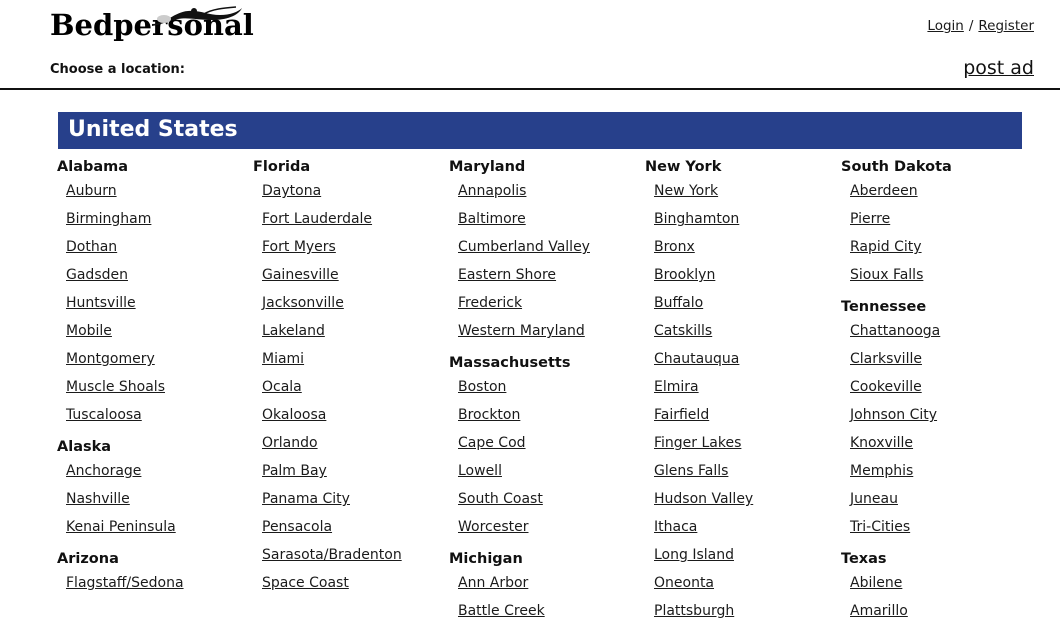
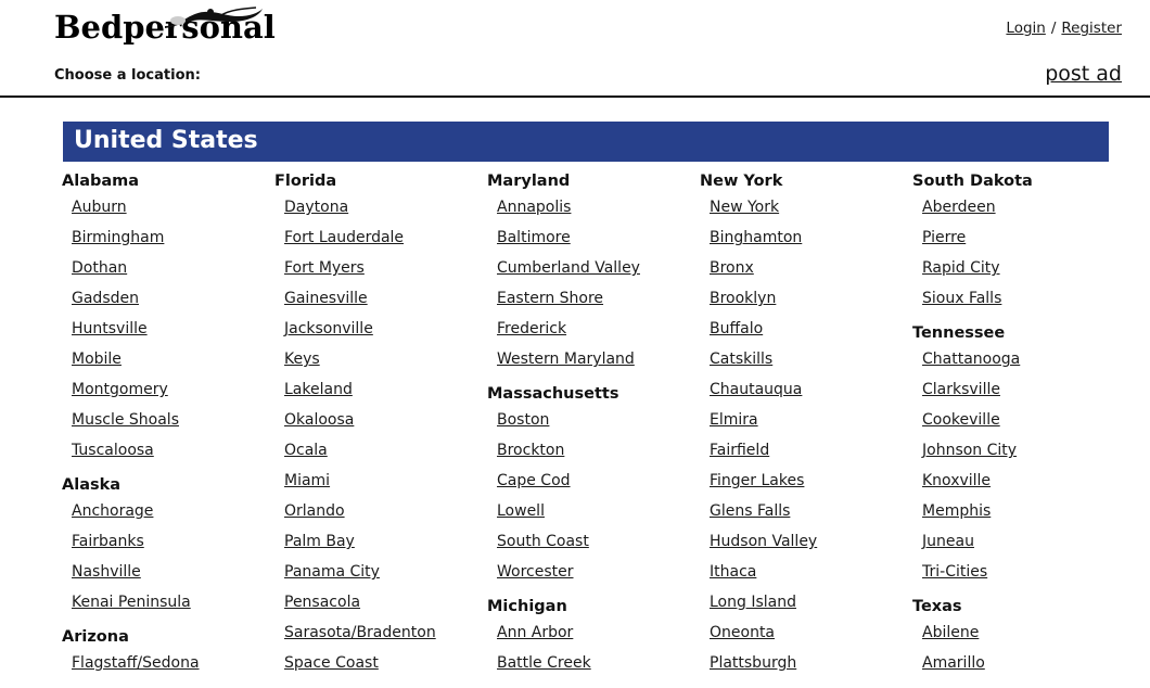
  Bedpersonal
  Login / Register
  Choose a location:
  post ad
  United States
  Alabama
  Auburn
  Birmingham
  Dothan
  Gadsden
  Huntsville
  Mobile
  Montgomery
  Muscle Shoals
  Tuscaloosa
  Alaska
  Anchorage
+ Fairbanks
  Nashville
  Kenai Peninsula
  Arizona
  Flagstaff/Sedona
  Florida
  Daytona
  Fort Lauderdale
  Fort Myers
  Gainesville
  Jacksonville
+ Keys
  Lakeland
- Miami
+ Okaloosa
  Ocala
- Okaloosa
+ Miami
  Orlando
  Palm Bay
  Panama City
  Pensacola
  Sarasota/Bradenton
  Space Coast
  Maryland
  Annapolis
  Baltimore
  Cumberland Valley
  Eastern Shore
  Frederick
  Western Maryland
  Massachusetts
  Boston
  Brockton
  Cape Cod
  Lowell
  South Coast
  Worcester
  Michigan
  Ann Arbor
  Battle Creek
  New York
  New York
  Binghamton
  Bronx
  Brooklyn
  Buffalo
  Catskills
  Chautauqua
  Elmira
  Fairfield
  Finger Lakes
  Glens Falls
  Hudson Valley
  Ithaca
  Long Island
  Oneonta
  Plattsburgh
  South Dakota
  Aberdeen
  Pierre
  Rapid City
  Sioux Falls
  Tennessee
  Chattanooga
  Clarksville
  Cookeville
  Johnson City
  Knoxville
  Memphis
  Juneau
  Tri-Cities
  Texas
  Abilene
  Amarillo
